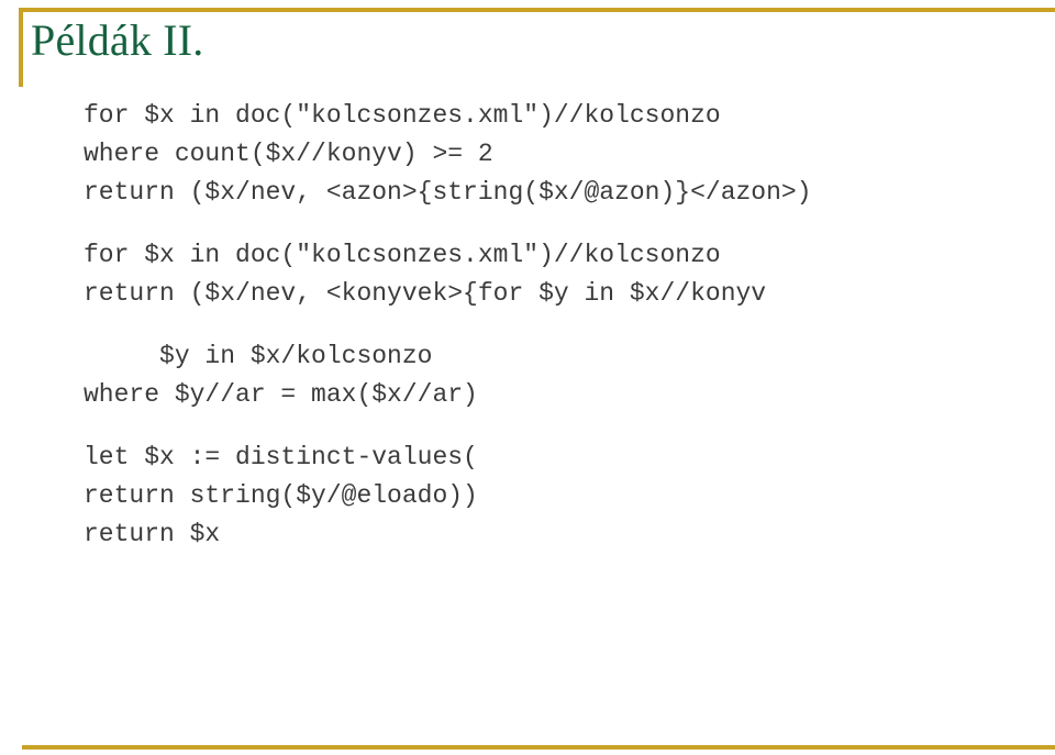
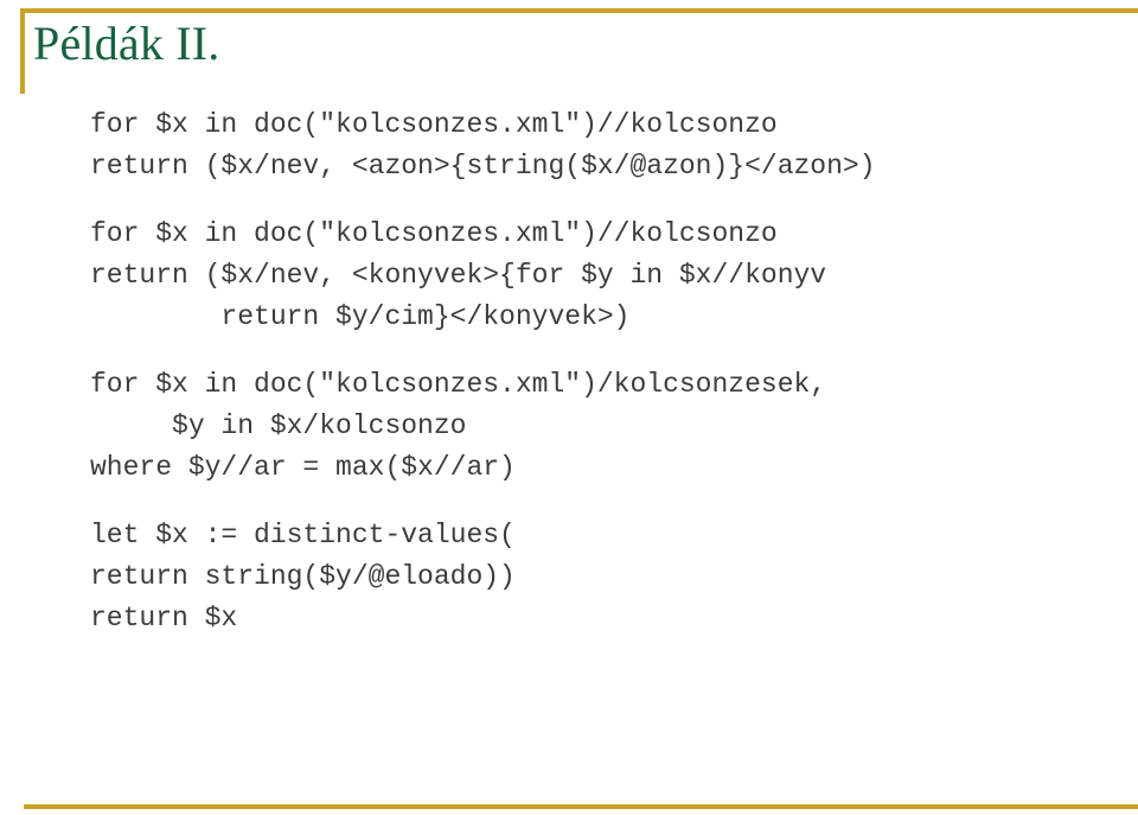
  Példák II.
  for $x in doc("kolcsonzes.xml")//kolcsonzo
- where count($x//konyv) >= 2
  return ($x/nev, <azon>{string($x/@azon)}</azon>)
  for $x in doc("kolcsonzes.xml")//kolcsonzo
  return ($x/nev, <konyvek>{for $y in $x//konyv
+ return $y/cim}</konyvek>)
+ for $x in doc("kolcsonzes.xml")/kolcsonzesek,
  $y in $x/kolcsonzo
  where $y//ar = max($x//ar)
  let $x := distinct-values(
  return string($y/@eloado))
  return $x
